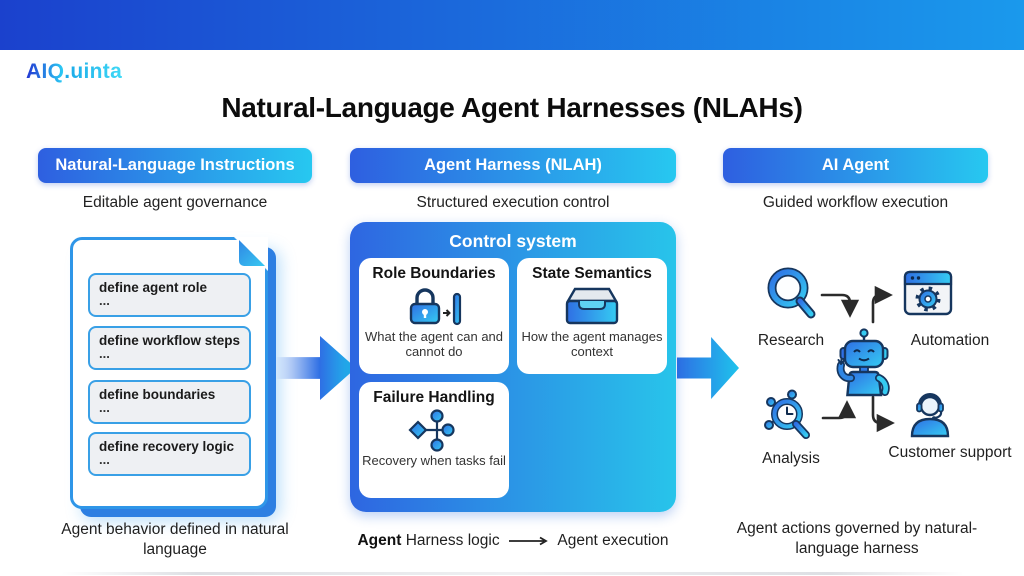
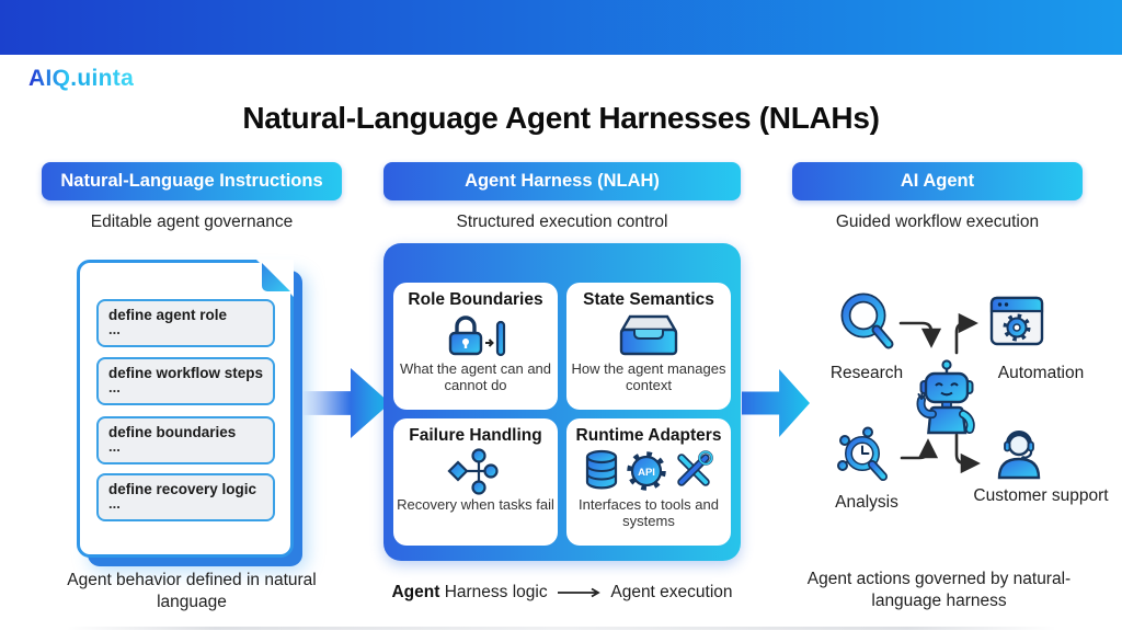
  AIQ.uinta
  Natural-Language Agent Harnesses (NLAHs)
  Natural-Language Instructions
  Agent Harness (NLAH)
  AI Agent
  Editable agent governance
  Structured execution control
  Guided workflow execution
  define agent role
  ...
  define workflow steps
  ...
  define boundaries
  ...
  define recovery logic
  ...
- Control system
  Role Boundaries
  What the agent can and cannot do
  State Semantics
  How the agent manages context
  Failure Handling
  Recovery when tasks fail
+ Runtime Adapters
+ API
+ Interfaces to tools and systems
  Research
  Automation
  Analysis
  Customer support
  Agent behavior defined in natural language
  Agent Harness logic Agent execution
  Agent actions governed by natural-language harness
